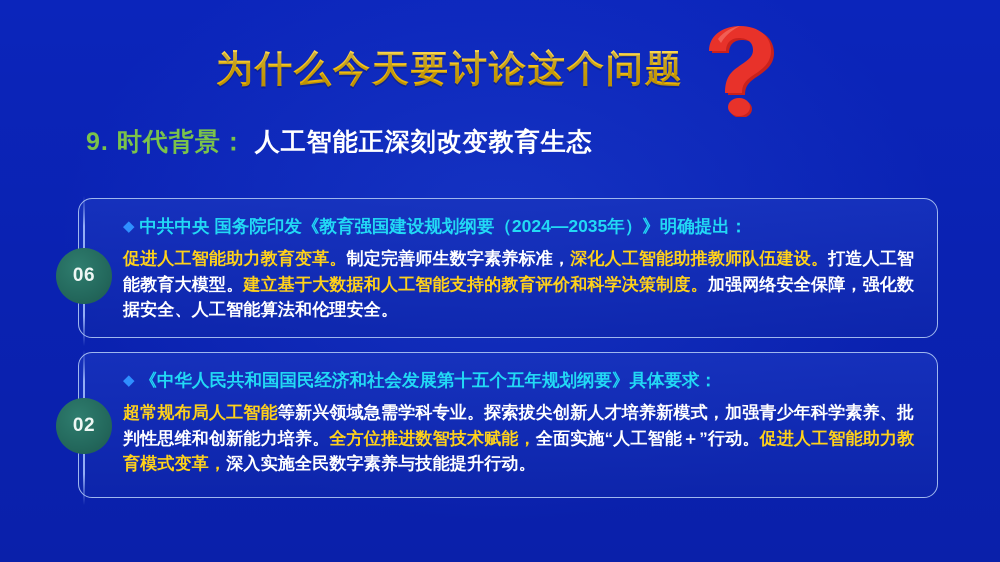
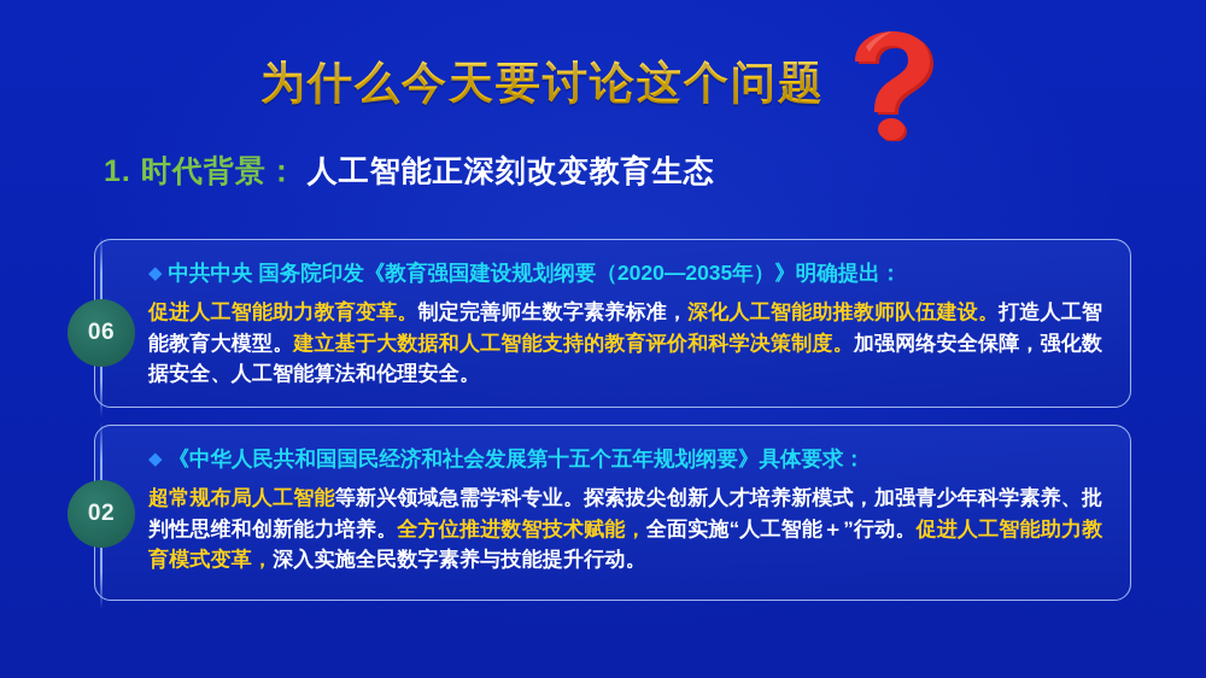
  为什么今天要讨论这个问题
- 9. 时代背景： 人工智能正深刻改变教育生态
+ 1. 时代背景： 人工智能正深刻改变教育生态
- ◆ 中共中央 国务院印发《教育强国建设规划纲要（2024—2035年）》明确提出：
+ ◆ 中共中央 国务院印发《教育强国建设规划纲要（2020—2035年）》明确提出：
  促进人工智能助力教育变革。制定完善师生数字素养标准，深化人工智能助推教师队伍建设。打造人工智能教育大模型。建立基于大数据和人工智能支持的教育评价和科学决策制度。加强网络安全保障，强化数据安全、人工智能算法和伦理安全。
  ◆ 《中华人民共和国国民经济和社会发展第十五个五年规划纲要》具体要求：
  超常规布局人工智能等新兴领域急需学科专业。探索拔尖创新人才培养新模式，加强青少年科学素养、批判性思维和创新能力培养。全方位推进数智技术赋能，全面实施“人工智能＋”行动。促进人工智能助力教育模式变革，深入实施全民数字素养与技能提升行动。
  06
  02
